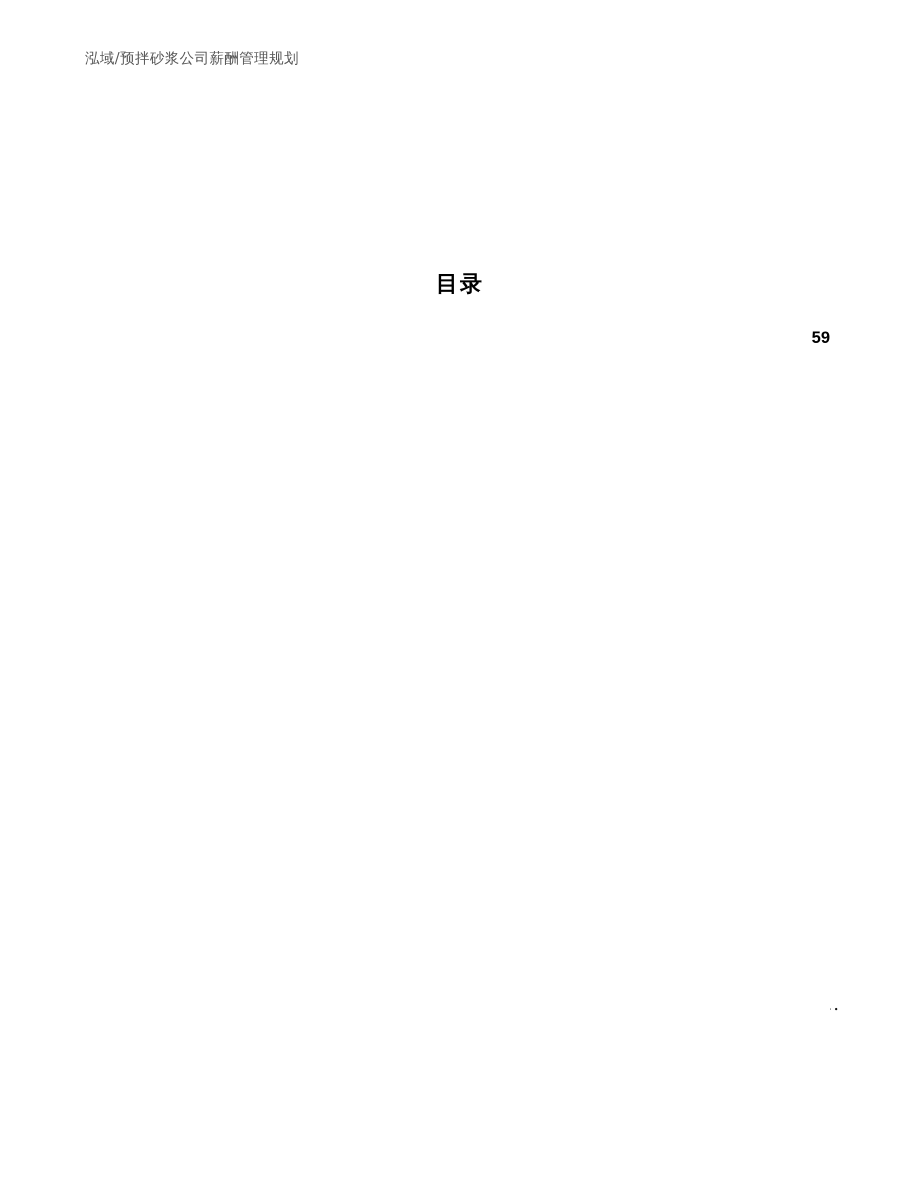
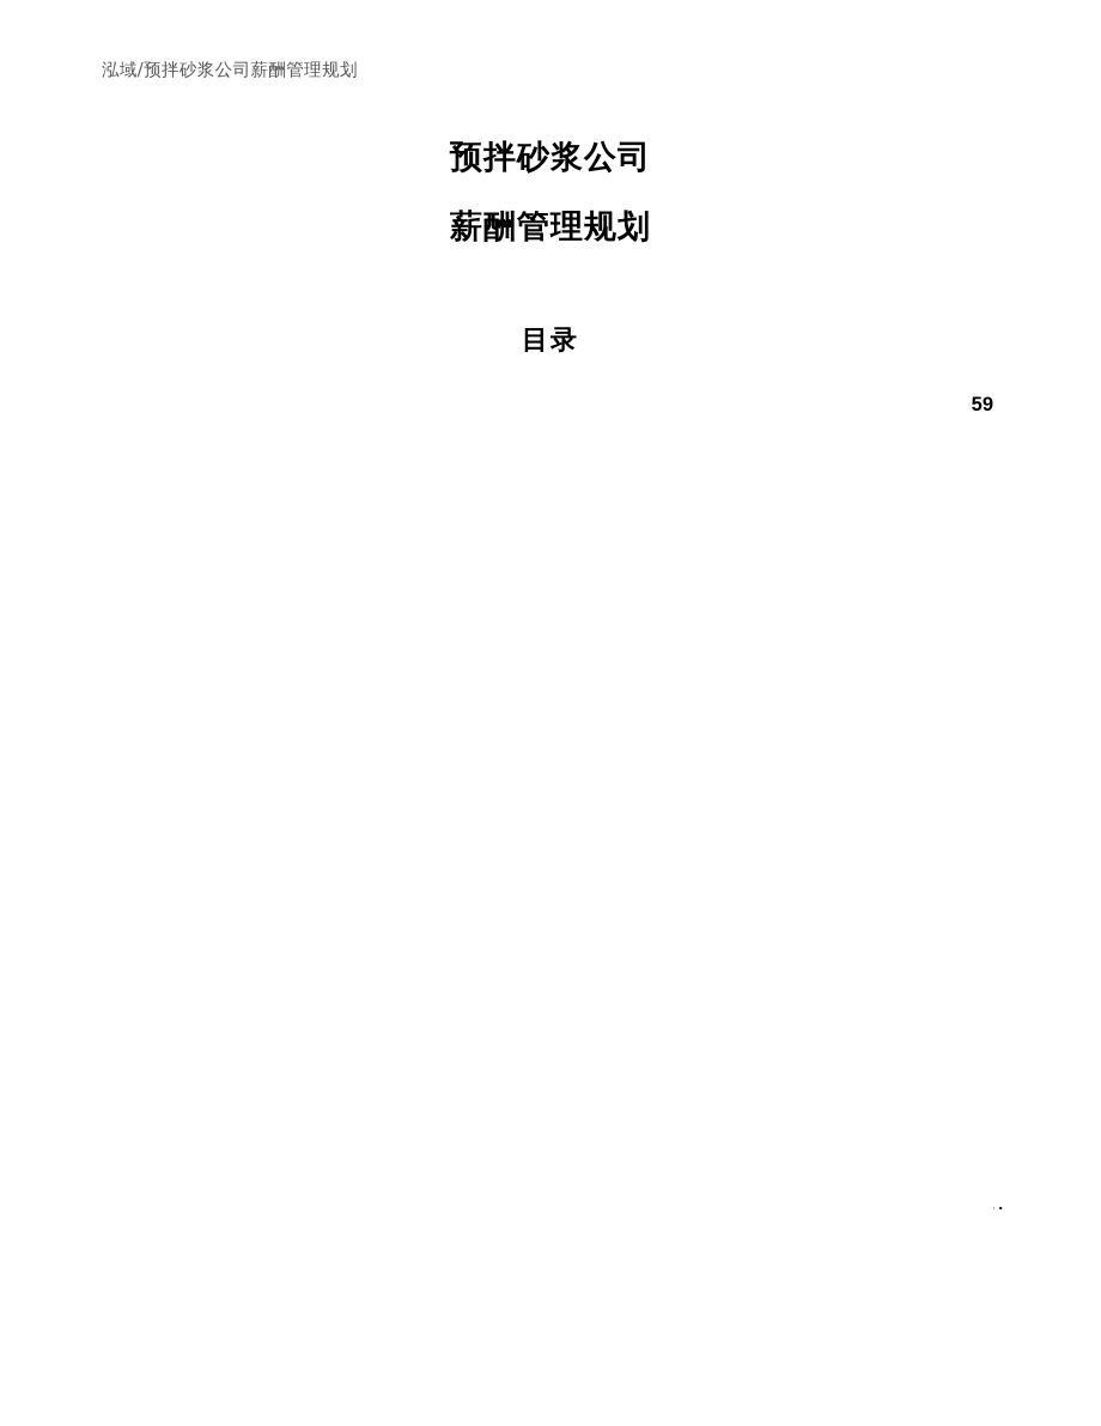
  泓域/预拌砂浆公司薪酬管理规划
+ 预拌砂浆公司
+ 薪酬管理规划
  目录
  59
